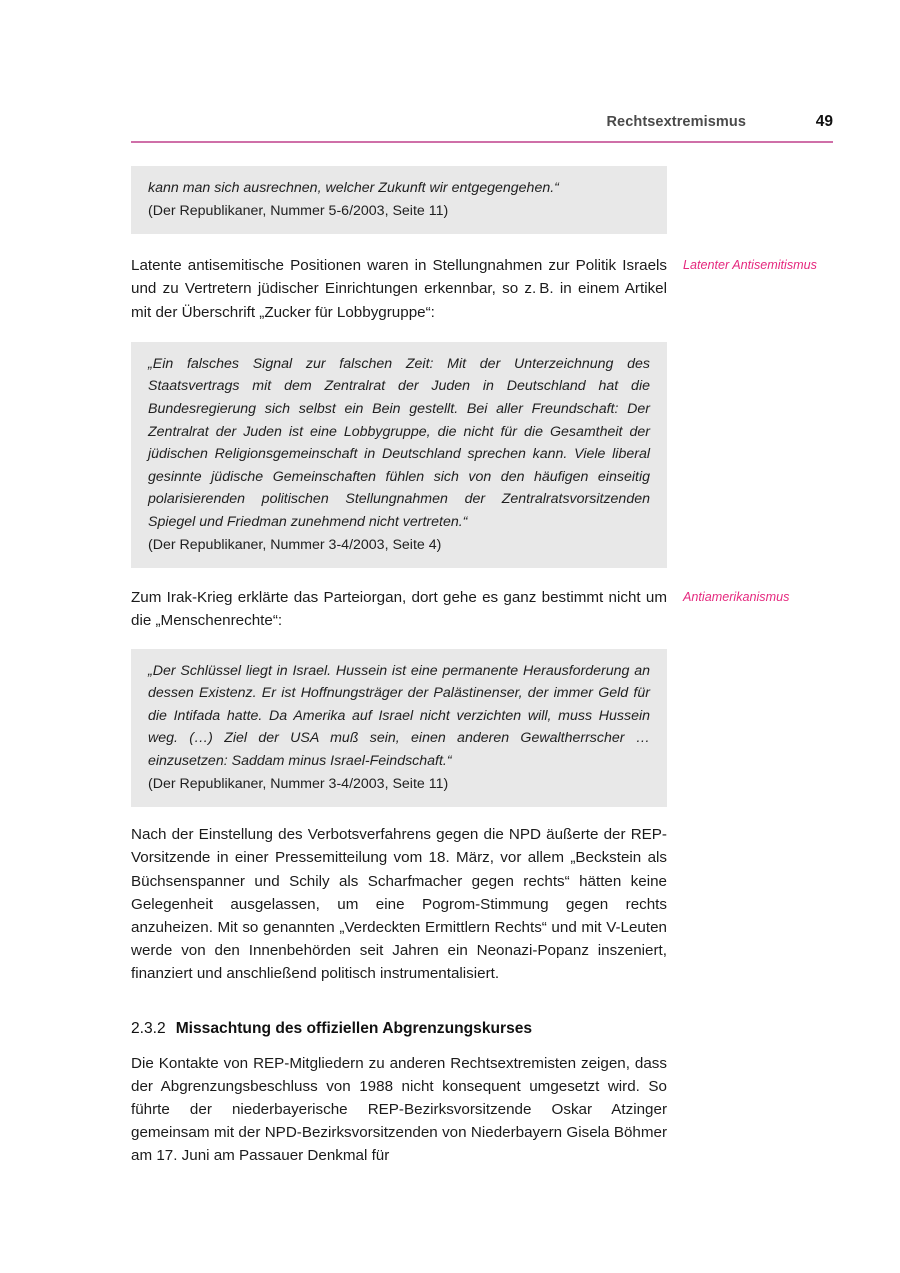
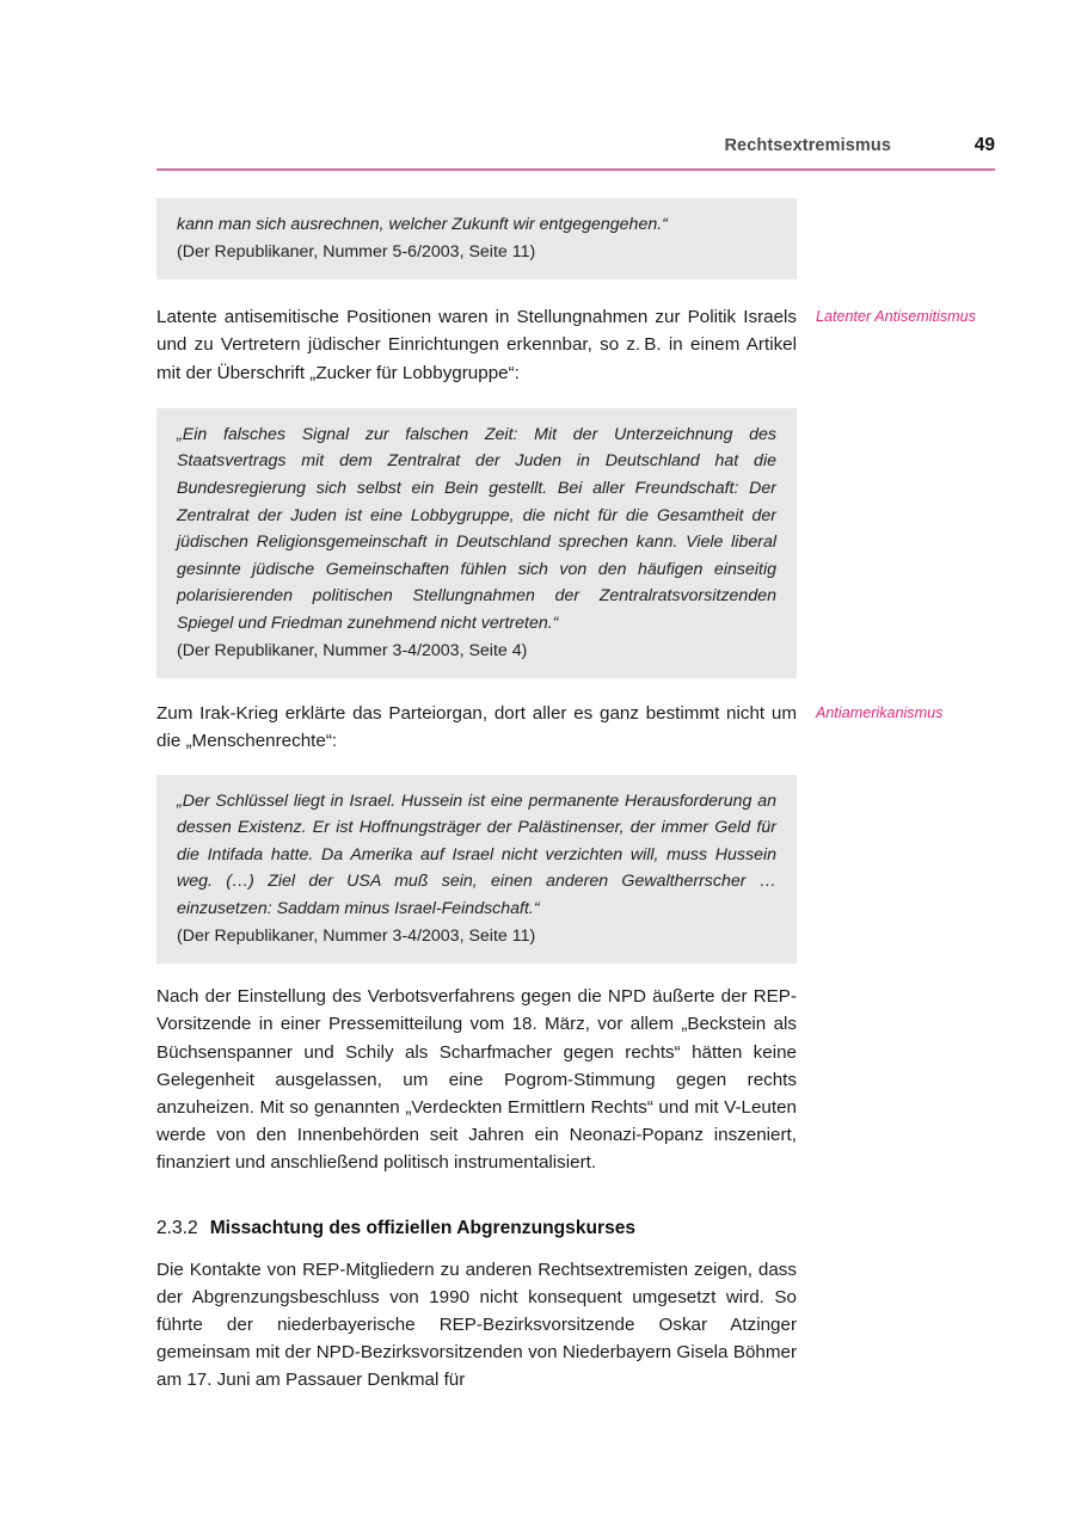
  Rechtsextremismus
  49
  kann man sich ausrechnen, welcher Zukunft wir entgegengehen.“
  (Der Republikaner, Nummer 5-6/2003, Seite 11)
  Latente antisemitische Positionen waren in Stellungnahmen zur Politik Israels und zu Vertretern jüdischer Einrichtungen erkennbar, so z. B. in einem Artikel mit der Überschrift „Zucker für Lobbygruppe“:
  Latenter Antisemitismus
  „Ein falsches Signal zur falschen Zeit: Mit der Unterzeichnung des Staatsvertrags mit dem Zentralrat der Juden in Deutschland hat die Bundesregierung sich selbst ein Bein gestellt. Bei aller Freundschaft: Der Zentralrat der Juden ist eine Lobbygruppe, die nicht für die Gesamtheit der jüdischen Religionsgemeinschaft in Deutschland sprechen kann. Viele liberal gesinnte jüdische Gemeinschaften fühlen sich von den häufigen einseitig polarisierenden politischen Stellungnahmen der Zentralratsvorsitzenden Spiegel und Friedman zunehmend nicht vertreten.“
  (Der Republikaner, Nummer 3-4/2003, Seite 4)
- Zum Irak-Krieg erklärte das Parteiorgan, dort gehe es ganz bestimmt nicht um die „Menschenrechte“:
+ Zum Irak-Krieg erklärte das Parteiorgan, dort aller es ganz bestimmt nicht um die „Menschenrechte“:
  Antiamerikanismus
  „Der Schlüssel liegt in Israel. Hussein ist eine permanente Herausforderung an dessen Existenz. Er ist Hoffnungsträger der Palästinenser, der immer Geld für die Intifada hatte. Da Amerika auf Israel nicht verzichten will, muss Hussein weg. (…) Ziel der USA muß sein, einen anderen Gewaltherrscher … einzusetzen: Saddam minus Israel-Feindschaft.“
  (Der Republikaner, Nummer 3-4/2003, Seite 11)
  Nach der Einstellung des Verbotsverfahrens gegen die NPD äußerte der REP-Vorsitzende in einer Pressemitteilung vom 18. März, vor allem „Beckstein als Büchsenspanner und Schily als Scharfmacher gegen rechts“ hätten keine Gelegenheit ausgelassen, um eine Pogrom-Stimmung gegen rechts anzuheizen. Mit so genannten „Verdeckten Ermittlern Rechts“ und mit V-Leuten werde von den Innenbehörden seit Jahren ein Neonazi-Popanz inszeniert, finanziert und anschließend politisch instrumentalisiert.
  2.3.2
  Missachtung des offiziellen Abgrenzungskurses
- Die Kontakte von REP-Mitgliedern zu anderen Rechtsextremisten zeigen, dass der Abgrenzungsbeschluss von 1988 nicht konsequent umgesetzt wird. So führte der niederbayerische REP-Bezirksvorsitzende Oskar Atzinger gemeinsam mit der NPD-Bezirksvorsitzenden von Niederbayern Gisela Böhmer am 17. Juni am Passauer Denkmal für
+ Die Kontakte von REP-Mitgliedern zu anderen Rechtsextremisten zeigen, dass der Abgrenzungsbeschluss von 1990 nicht konsequent umgesetzt wird. So führte der niederbayerische REP-Bezirksvorsitzende Oskar Atzinger gemeinsam mit der NPD-Bezirksvorsitzenden von Niederbayern Gisela Böhmer am 17. Juni am Passauer Denkmal für
